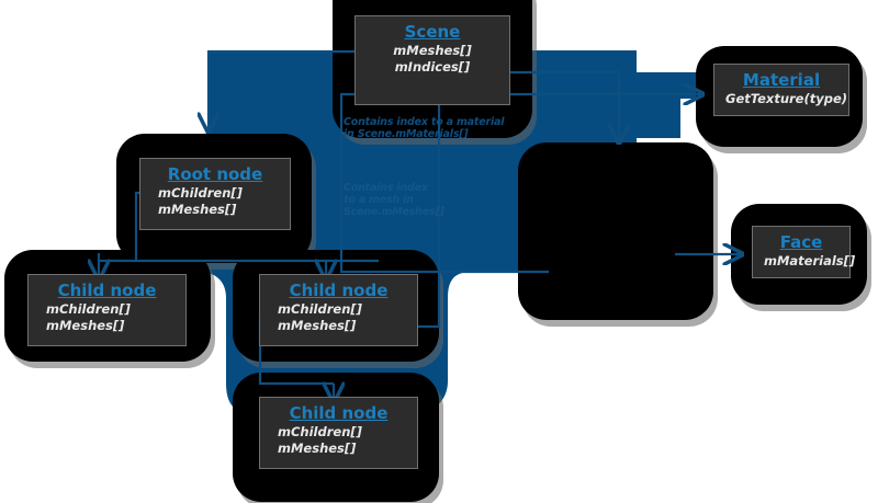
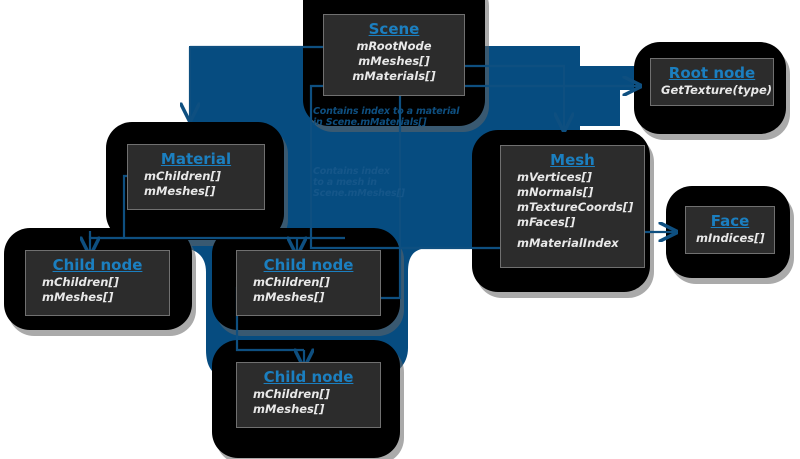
  Scene
+ mRootNode
  mMeshes[]
- mIndices[]
+ mMaterials[]
- Material
+ Root node
  GetTexture(type)
- Root node
+ Material
  mChildren[]
  mMeshes[]
+ Mesh
+ mVertices[]
+ mNormals[]
+ mTextureCoords[]
+ mFaces[]
+ mMaterialIndex
  Face
- mMaterials[]
+ mIndices[]
  Child node
  mChildren[]
  mMeshes[]
  Child node
  mChildren[]
  mMeshes[]
  Child node
  mChildren[]
  mMeshes[]
  Contains index to a material
  in Scene.mMaterials[]
